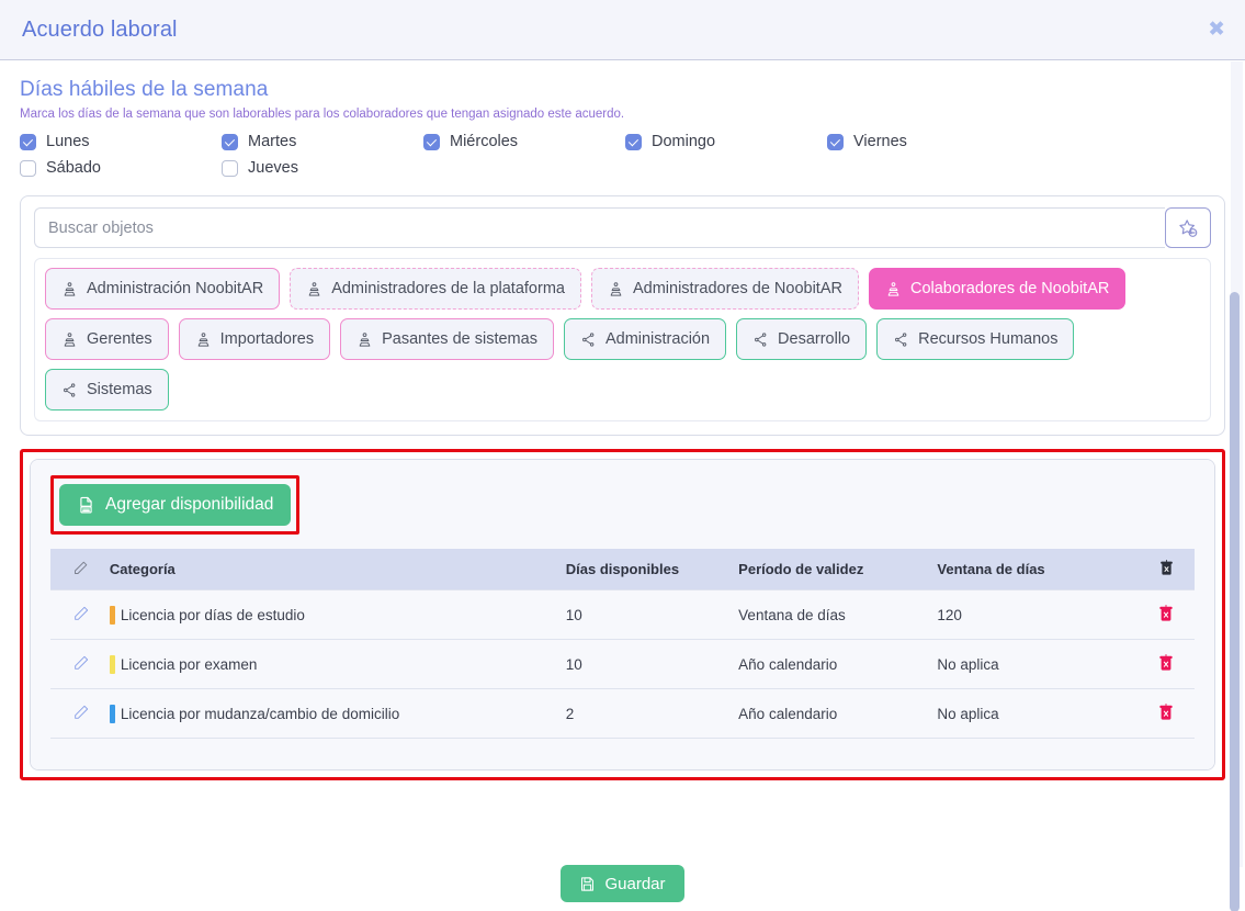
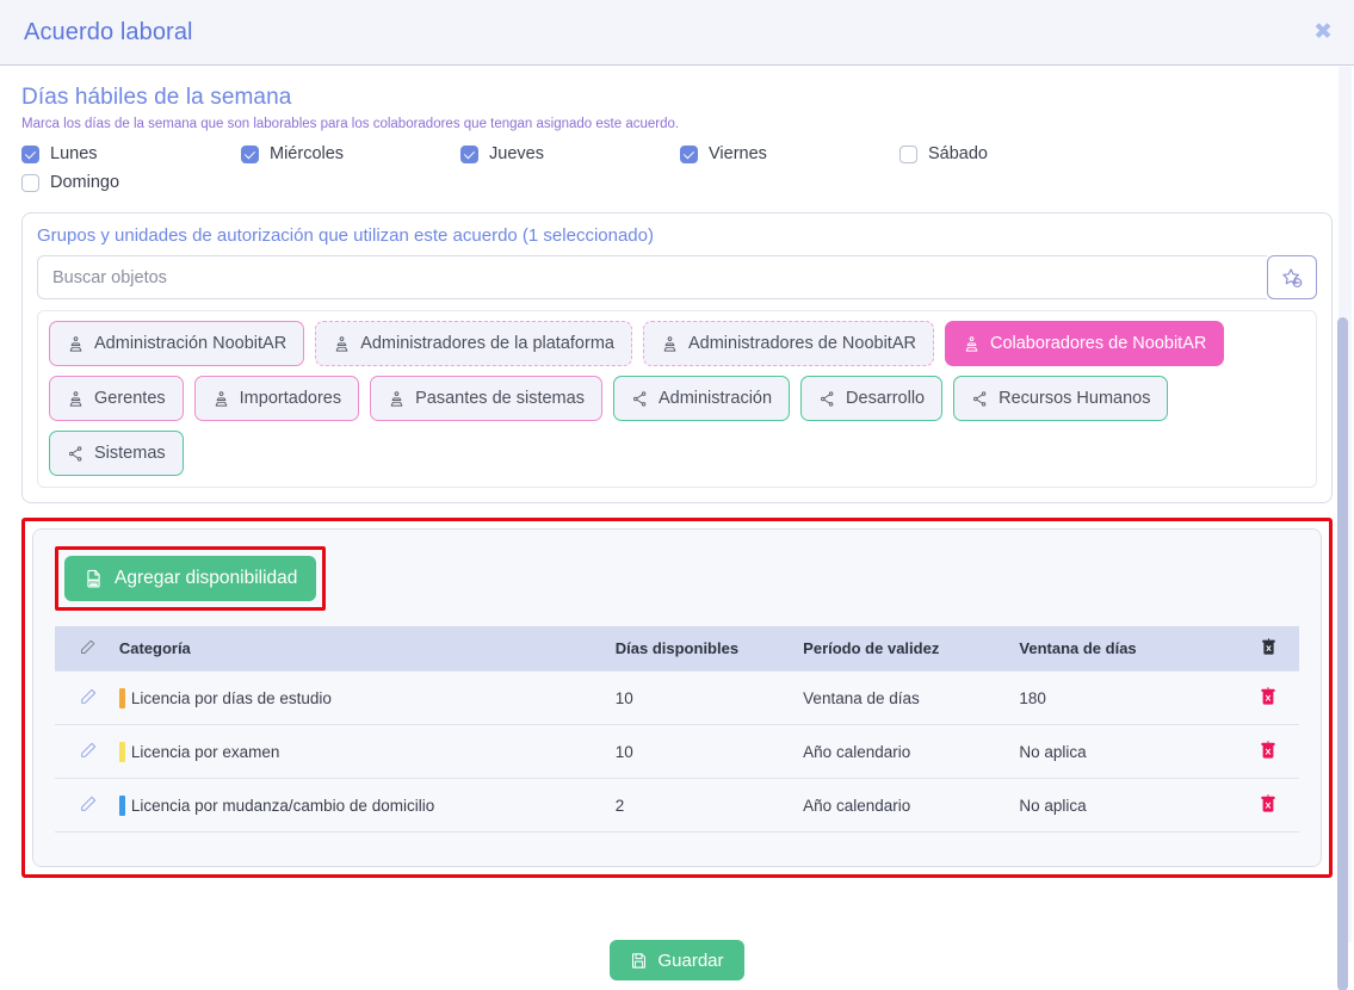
  Acuerdo laboral
  ✖
  Días hábiles de la semana
  Marca los días de la semana que son laborables para los colaboradores que tengan asignado este acuerdo.
  Lunes
- Martes
  Miércoles
- Domingo
+ Jueves
  Viernes
  Sábado
- Jueves
+ Domingo
+ Grupos y unidades de autorización que utilizan este acuerdo (1 seleccionado)
  Buscar objetos
  Administración NoobitAR
  Administradores de la plataforma
  Administradores de NoobitAR
  Colaboradores de NoobitAR
  Gerentes
  Importadores
  Pasantes de sistemas
  Administración
  Desarrollo
  Recursos Humanos
  Sistemas
  Agregar disponibilidad
  	Categoría	Días disponibles	Período de validez	Ventana de días
- 	Licencia por días de estudio	10	Ventana de días	120
+ 	Licencia por días de estudio	10	Ventana de días	180
  	Licencia por examen	10	Año calendario	No aplica
  	Licencia por mudanza/cambio de domicilio	2	Año calendario	No aplica
  Guardar
